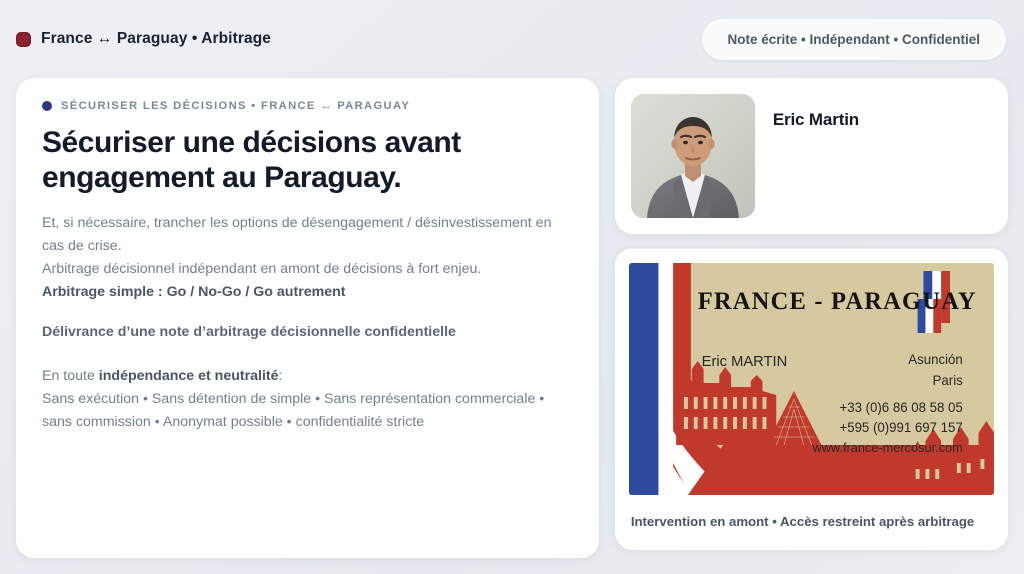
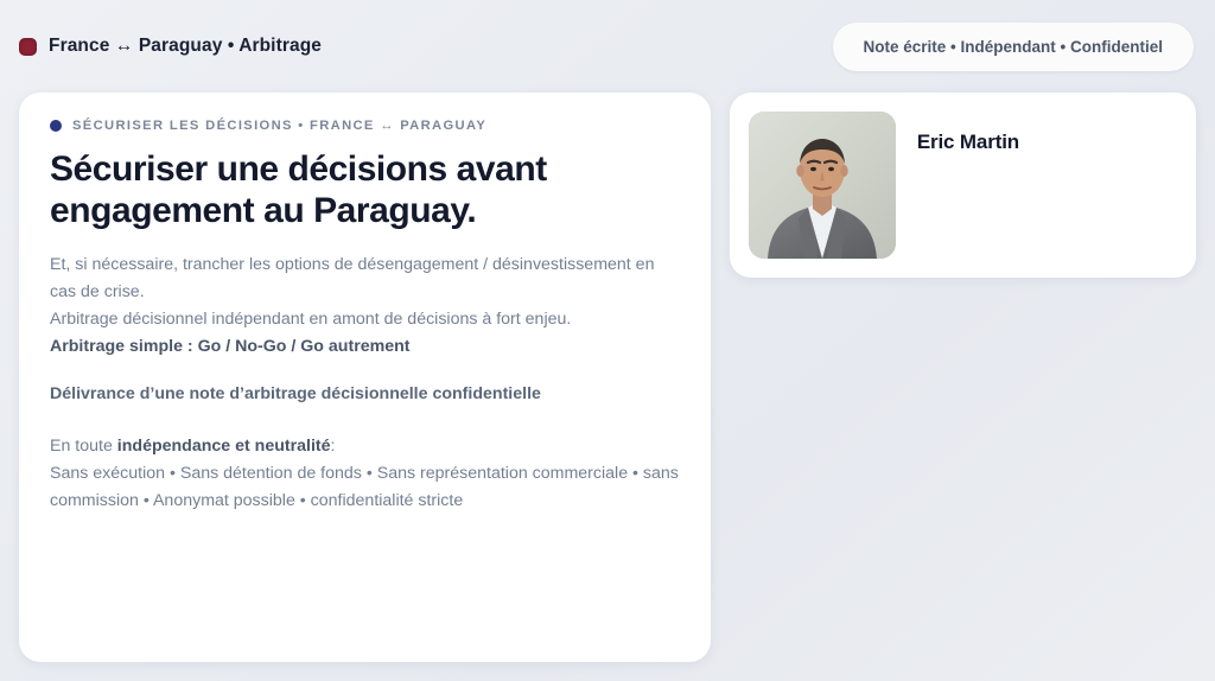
  France ↔ Paraguay • Arbitrage
  Note écrite • Indépendant • Confidentiel
  SÉCURISER LES DÉCISIONS • FRANCE ↔ PARAGUAY
  Sécuriser une décisions avant engagement au Paraguay.
  Et, si nécessaire, trancher les options de désengagement / désinvestissement en cas de crise.
  Arbitrage décisionnel indépendant en amont de décisions à fort enjeu.
  Arbitrage simple : Go / No-Go / Go autrement
  Délivrance d’une note d’arbitrage décisionnelle confidentielle
  En toute indépendance et neutralité:
- Sans exécution • Sans détention de simple • Sans représentation commerciale • sans commission • Anonymat possible • confidentialité stricte
+ Sans exécution • Sans détention de fonds • Sans représentation commerciale • sans commission • Anonymat possible • confidentialité stricte
  Eric Martin
- FRANCE - PARAGUAY
- Eric MARTIN
- Asunción
- Paris
- +33 (0)6 86 08 58 05
- +595 (0)991 697 157
- www.france-mercosur.com
- Intervention en amont • Accès restreint après arbitrage
